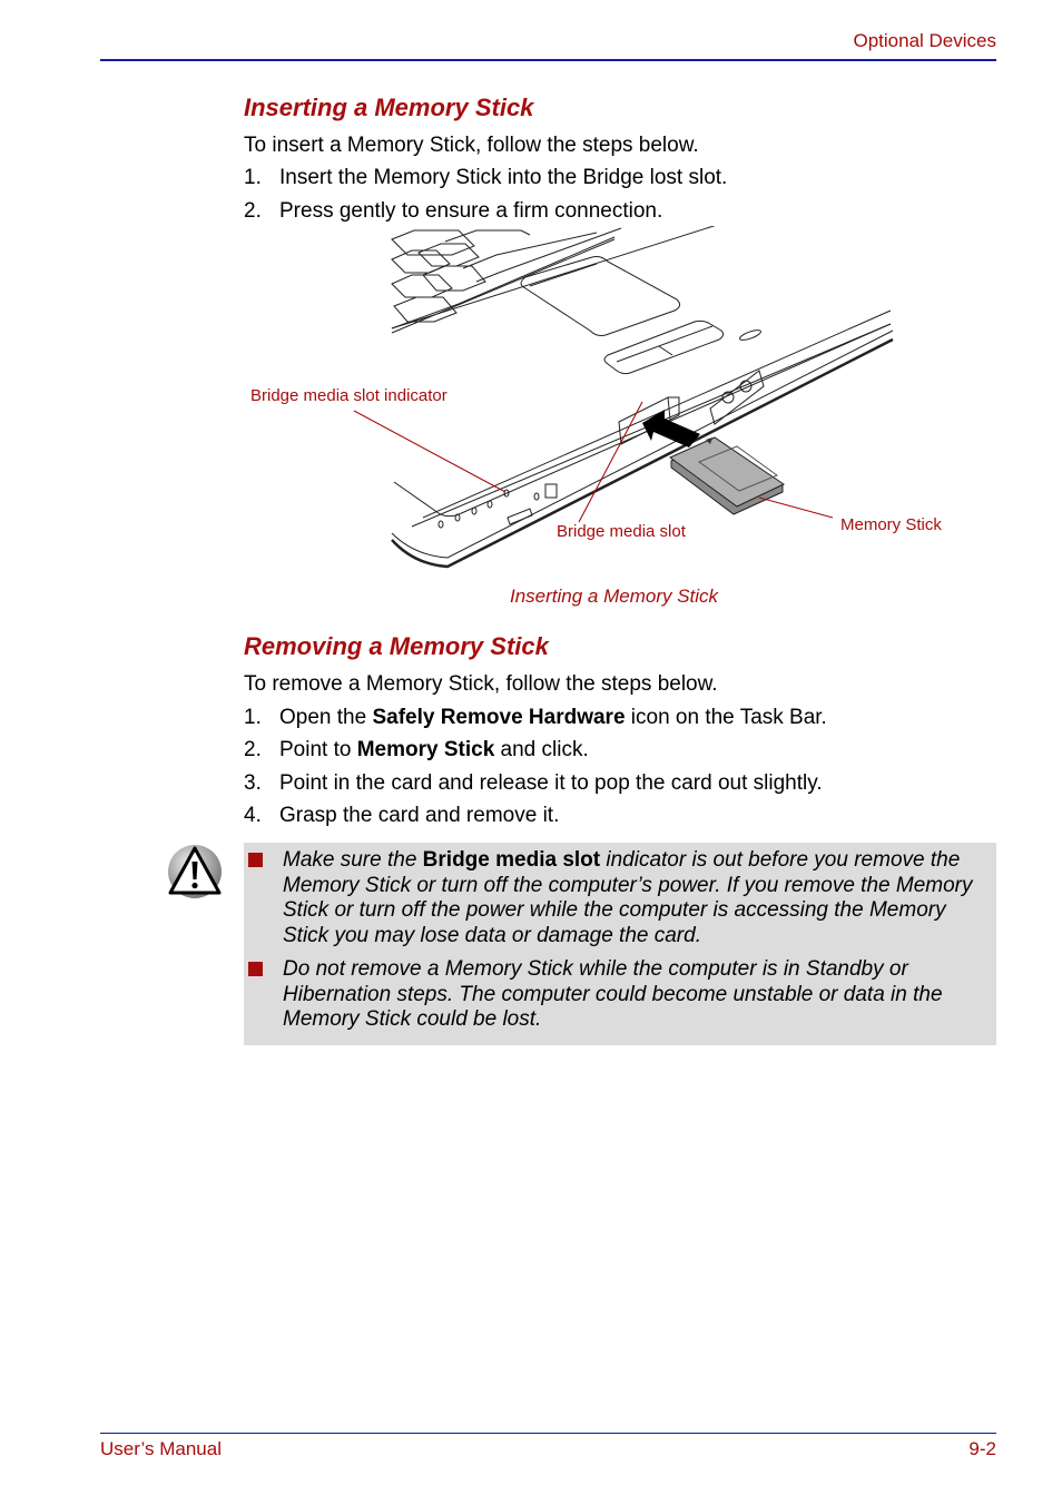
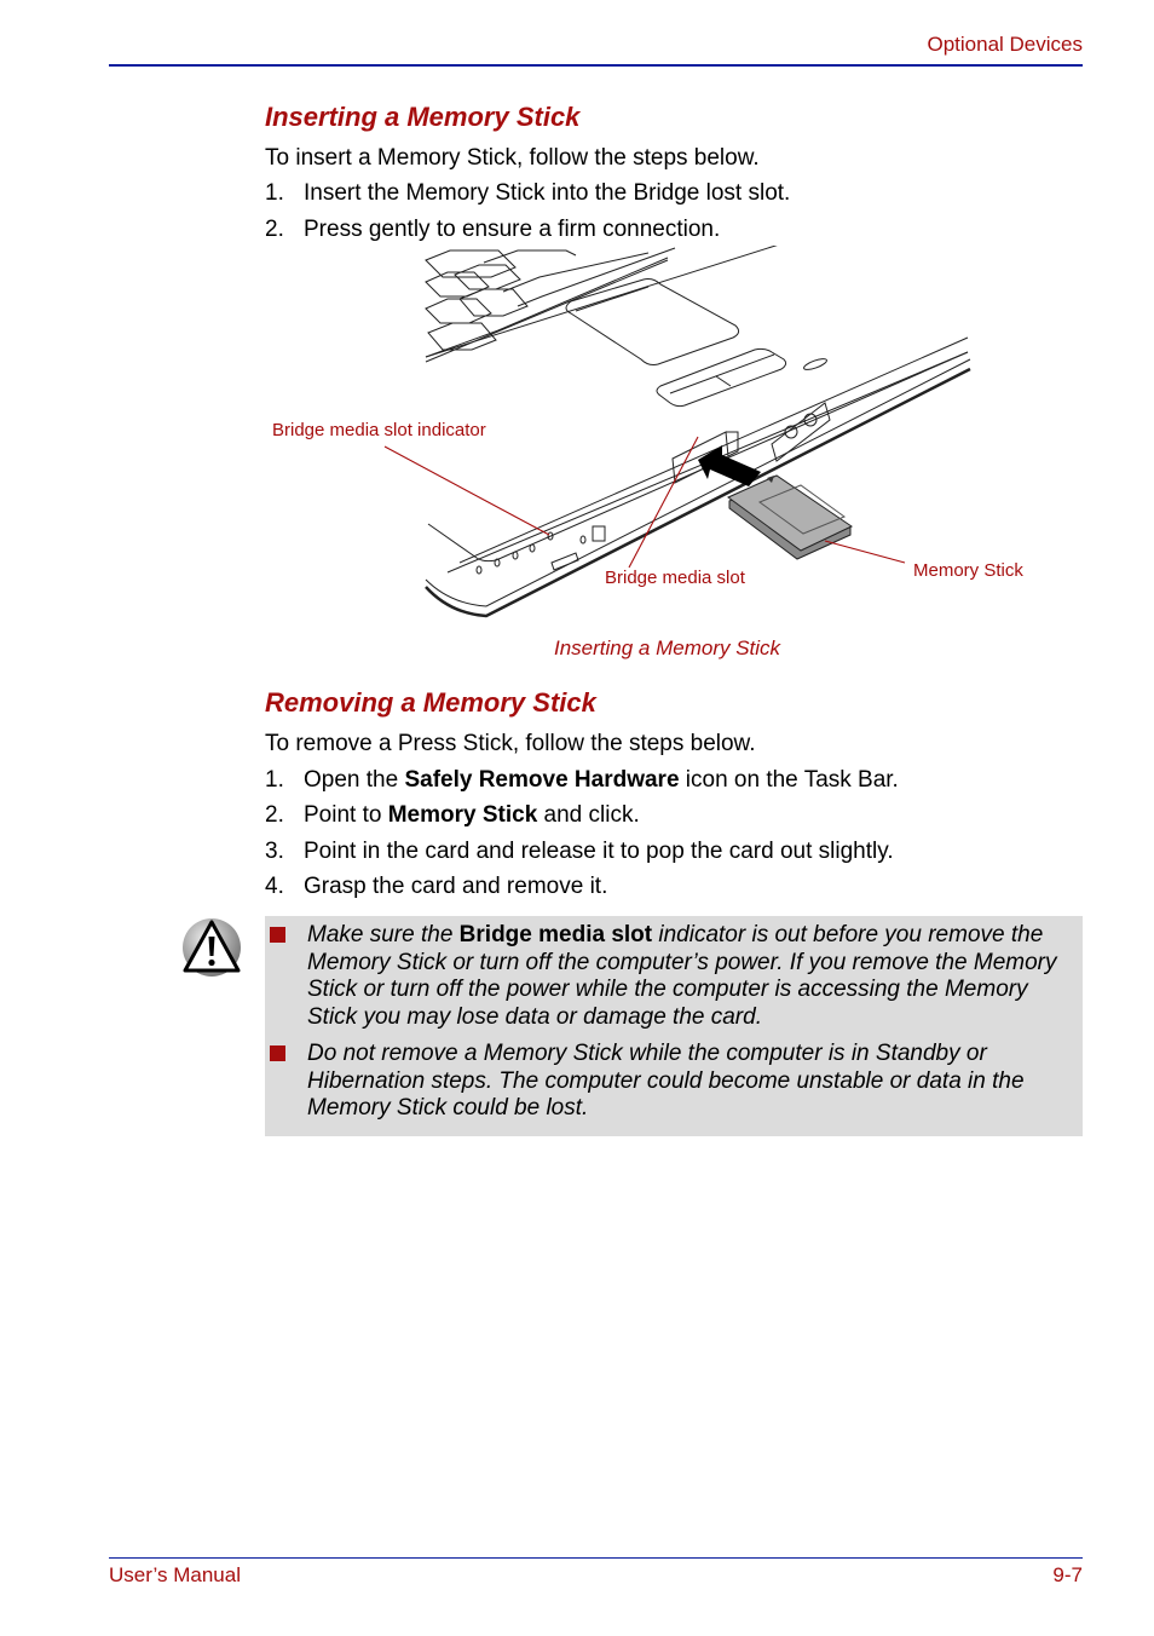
  Optional Devices
  Inserting a Memory Stick
  To insert a Memory Stick, follow the steps below.
  1. Insert the Memory Stick into the Bridge lost slot.
  2. Press gently to ensure a firm connection.
  Bridge media slot indicator
  Bridge media slot
  Memory Stick
  Inserting a Memory Stick
  Removing a Memory Stick
- To remove a Memory Stick, follow the steps below.
+ To remove a Press Stick, follow the steps below.
  1. Open the Safely Remove Hardware icon on the Task Bar.
  2. Point to Memory Stick and click.
  3. Point in the card and release it to pop the card out slightly.
  4. Grasp the card and remove it.
  Make sure the Bridge media slot indicator is out before you remove the Memory Stick or turn off the computer’s power. If you remove the Memory Stick or turn off the power while the computer is accessing the Memory Stick you may lose data or damage the card.
  Do not remove a Memory Stick while the computer is in Standby or Hibernation steps. The computer could become unstable or data in the Memory Stick could be lost.
  User’s Manual
- 9-2
+ 9-7
